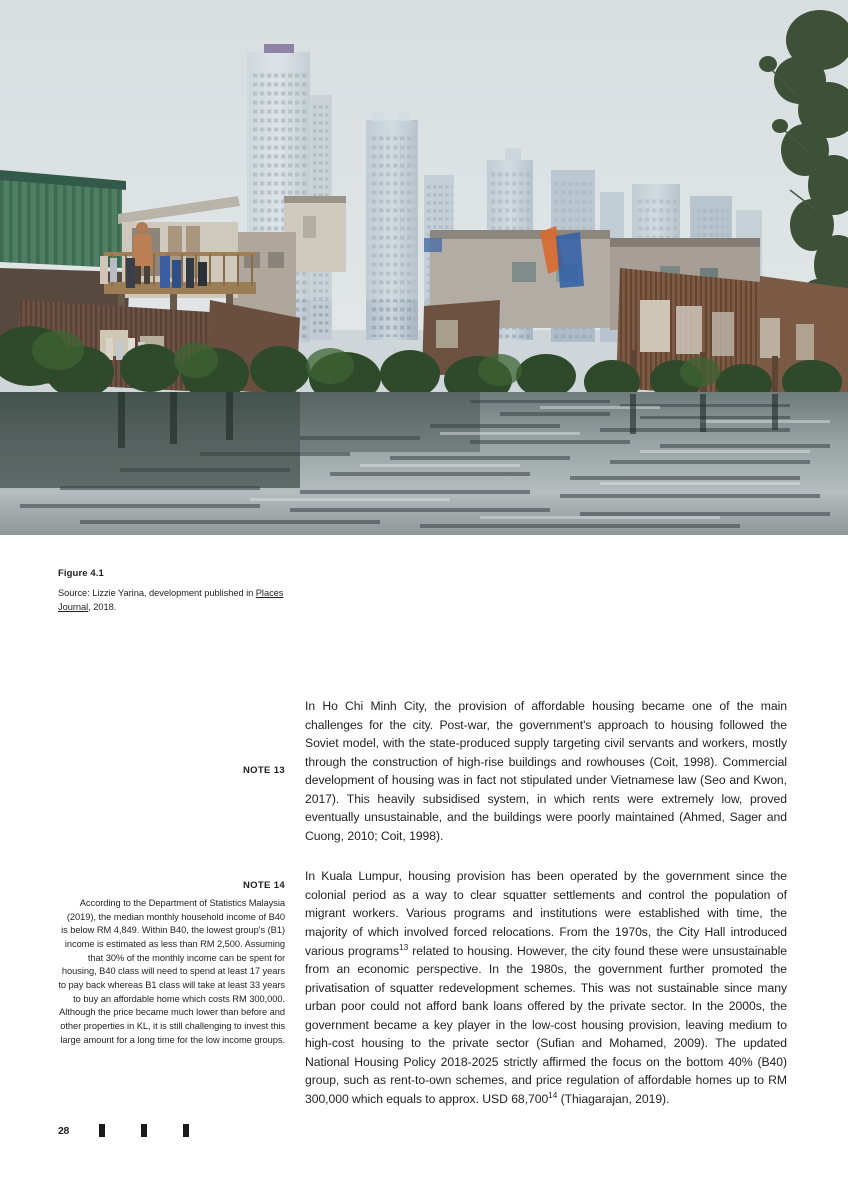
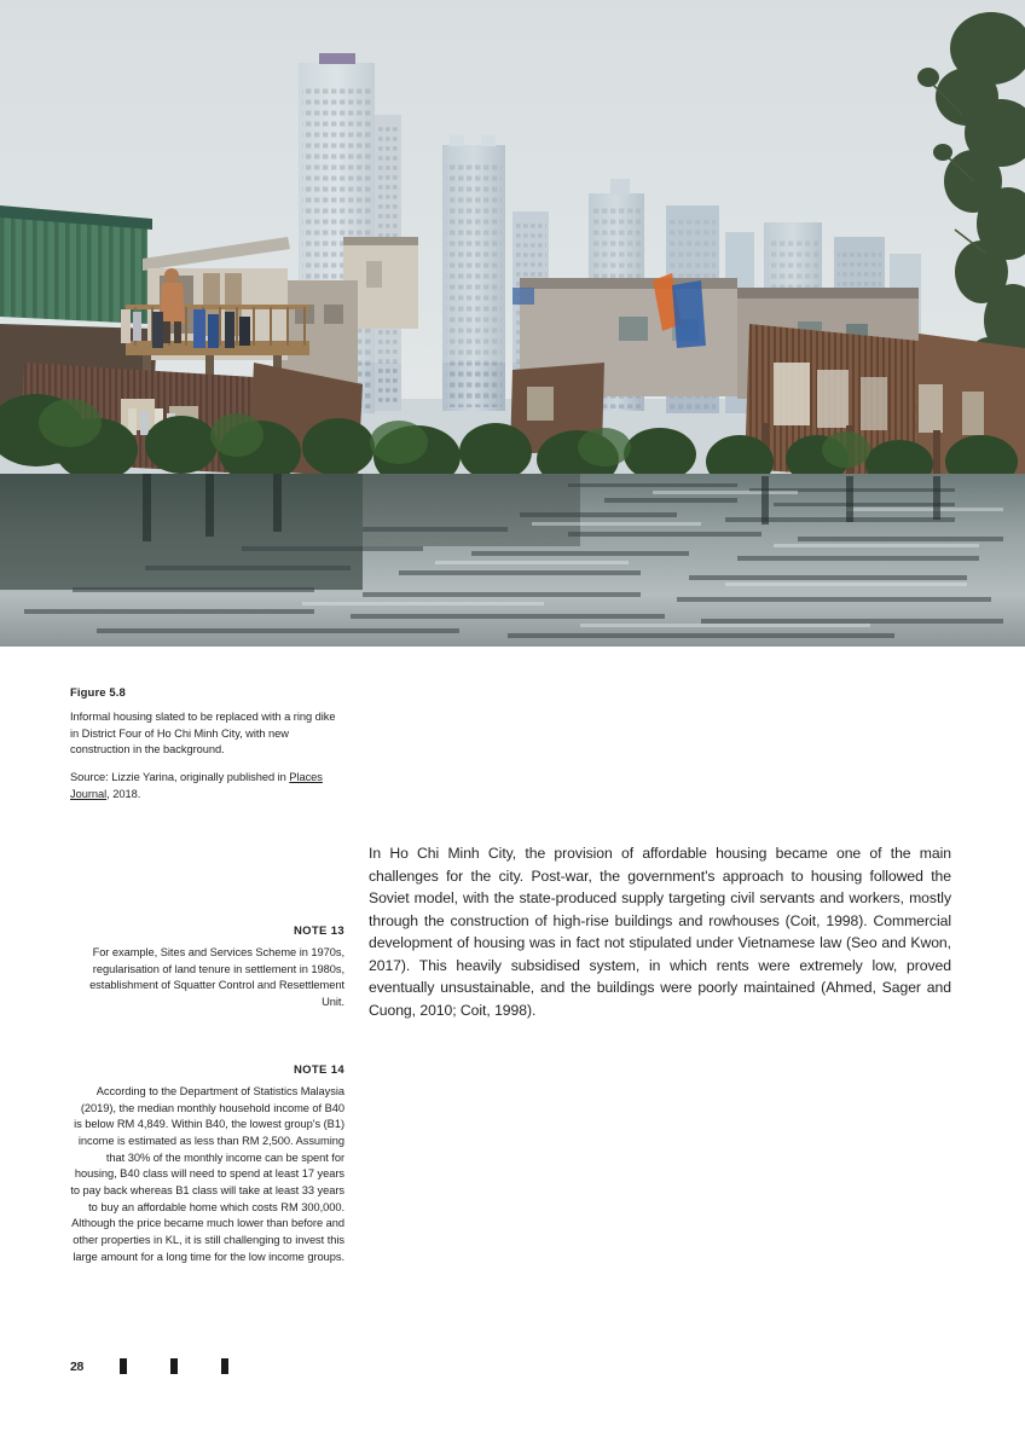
- Figure 4.1
+ Figure 5.8
+ Informal housing slated to be replaced with a ring dike in District Four of Ho Chi Minh City, with new construction in the background.
- Source: Lizzie Yarina, development published in Places Journal, 2018.
+ Source: Lizzie Yarina, originally published in Places Journal, 2018.
  NOTE 13
+ For example, Sites and Services Scheme in 1970s, regularisation of land tenure in settlement in 1980s, establishment of Squatter Control and Resettlement Unit.
  NOTE 14
  According to the Department of Statistics Malaysia (2019), the median monthly household income of B40 is below RM 4,849. Within B40, the lowest group's (B1) income is estimated as less than RM 2,500. Assuming that 30% of the monthly income can be spent for housing, B40 class will need to spend at least 17 years to pay back whereas B1 class will take at least 33 years to buy an affordable home which costs RM 300,000. Although the price became much lower than before and other properties in KL, it is still challenging to invest this large amount for a long time for the low income groups.
  In Ho Chi Minh City, the provision of affordable housing became one of the main challenges for the city. Post-war, the government's approach to housing followed the Soviet model, with the state-produced supply targeting civil servants and workers, mostly through the construction of high-rise buildings and rowhouses (Coit, 1998). Commercial development of housing was in fact not stipulated under Vietnamese law (Seo and Kwon, 2017). This heavily subsidised system, in which rents were extremely low, proved eventually unsustainable, and the buildings were poorly maintained (Ahmed, Sager and Cuong, 2010; Coit, 1998).
- In Kuala Lumpur, housing provision has been operated by the government since the colonial period as a way to clear squatter settlements and control the population of migrant workers. Various programs and institutions were established with time, the majority of which involved forced relocations. From the 1970s, the City Hall introduced various programs13 related to housing. However, the city found these were unsustainable from an economic perspective. In the 1980s, the government further promoted the privatisation of squatter redevelopment schemes. This was not sustainable since many urban poor could not afford bank loans offered by the private sector. In the 2000s, the government became a key player in the low-cost housing provision, leaving medium to high-cost housing to the private sector (Sufian and Mohamed, 2009). The updated National Housing Policy 2018-2025 strictly affirmed the focus on the bottom 40% (B40) group, such as rent-to-own schemes, and price regulation of affordable homes up to RM 300,000 which equals to approx. USD 68,70014 (Thiagarajan, 2019).
  28
